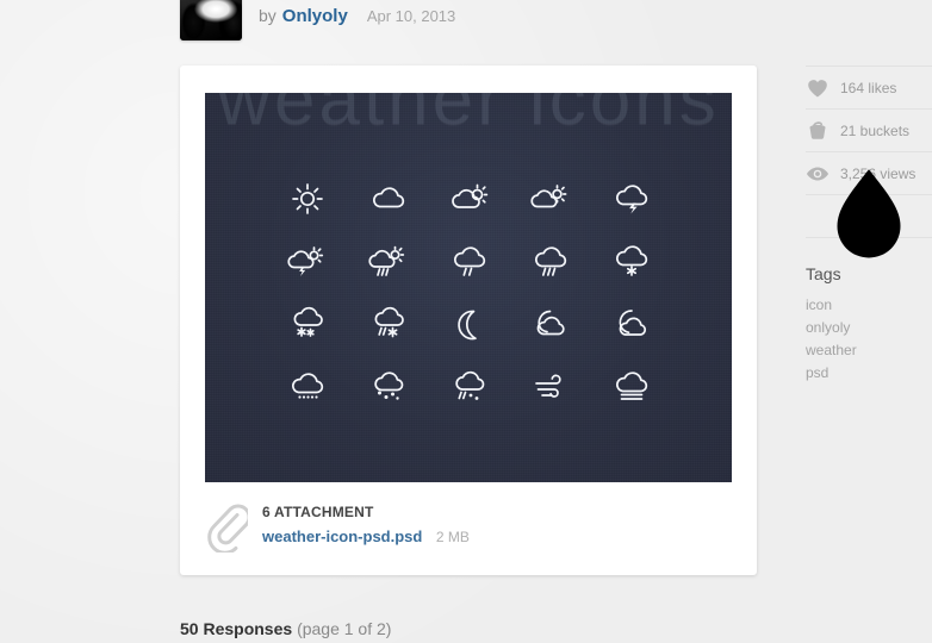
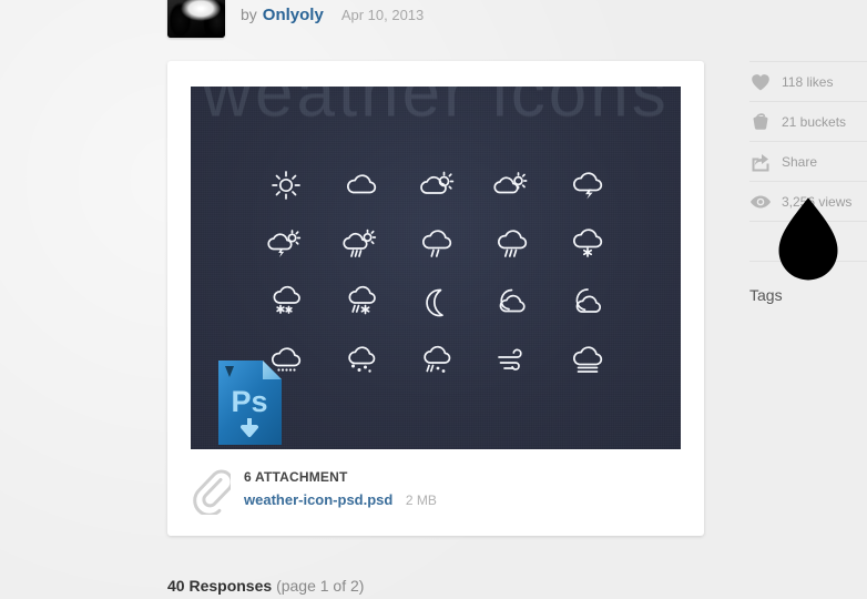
  by
  Onlyoly
  Apr 10, 2013
  weather icons
+ Ps
  6 ATTACHMENT
  weather-icon-psd.psd 2 MB
- 50 Responses (page 1 of 2)
+ 40 Responses (page 1 of 2)
- 164 likes
+ 118 likes
  21 buckets
+ Share
  3,25 views
  Tags
- icon
- onlyoly
- weather
- psd
